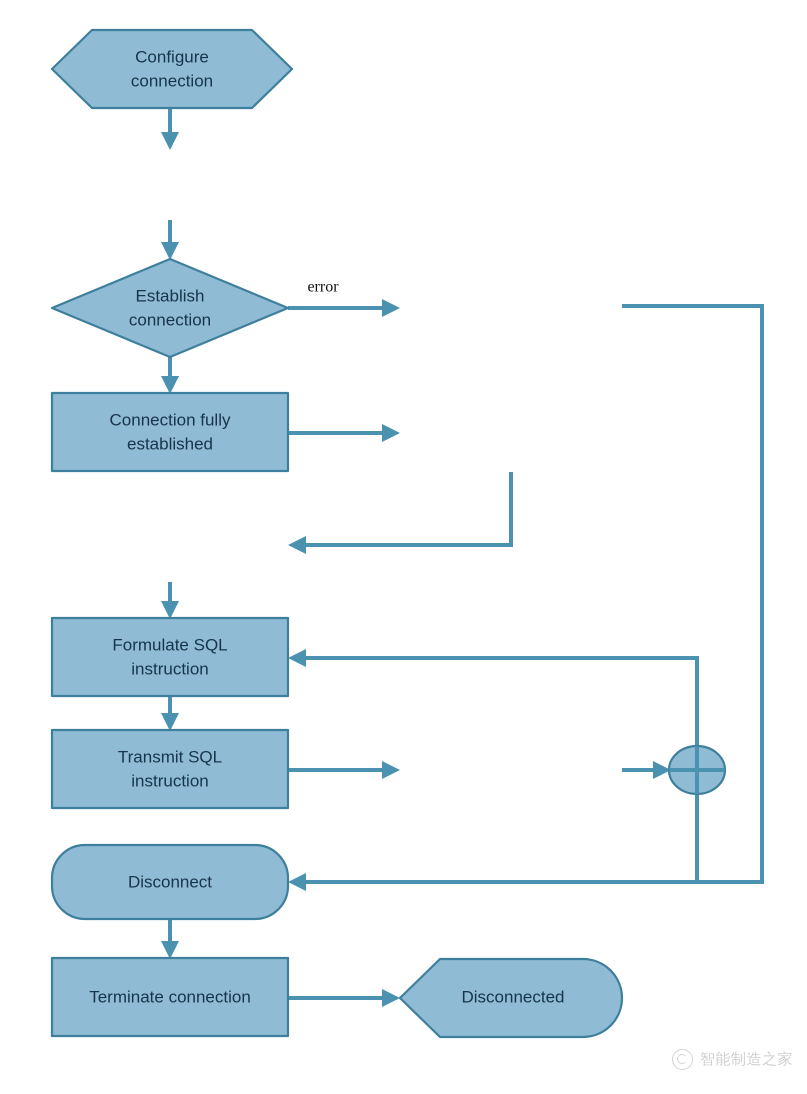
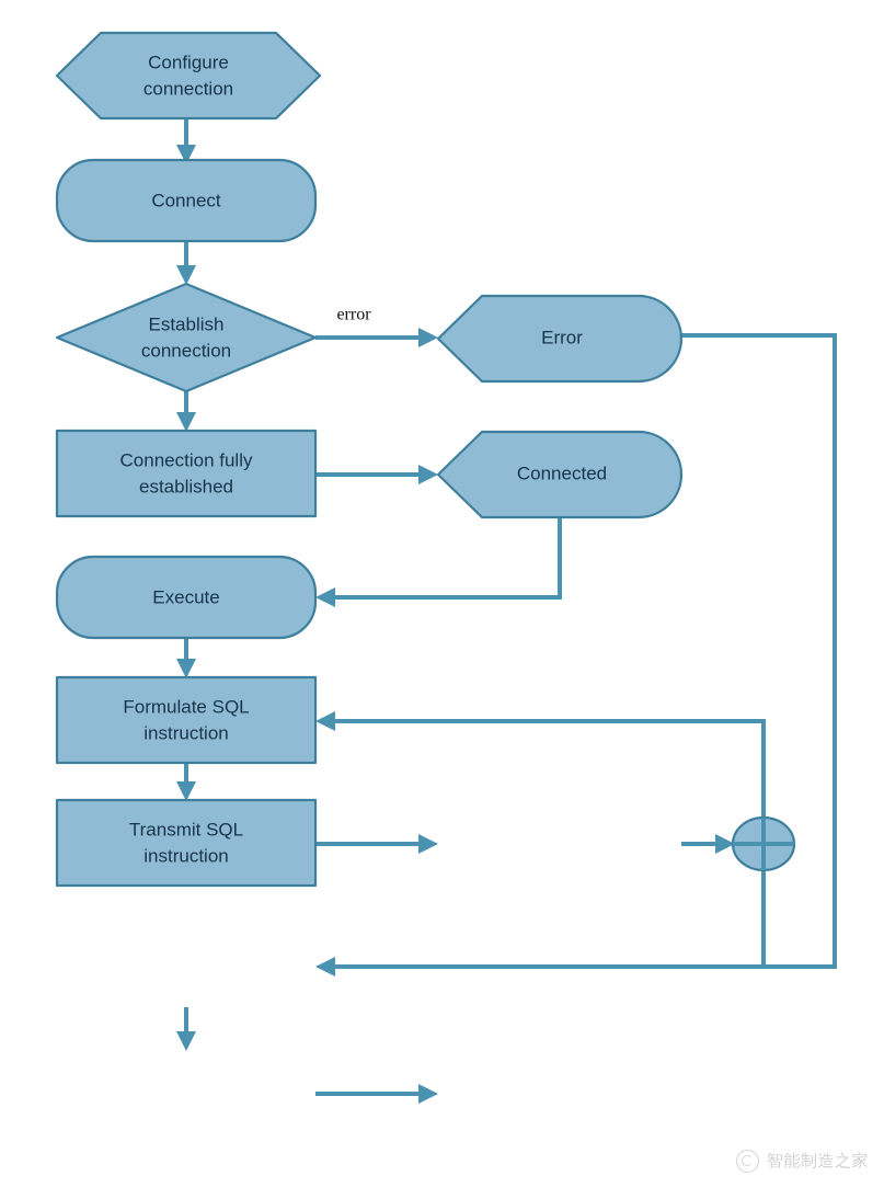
  Configure
  connection
+ Connect
  Establish
  connection
+ Error
  error
  Connection fully
  established
+ Connected
+ Execute
  Formulate SQL
  instruction
  Transmit SQL
  instruction
- Disconnect
- Terminate connection
- Disconnected
  智能制造之家
